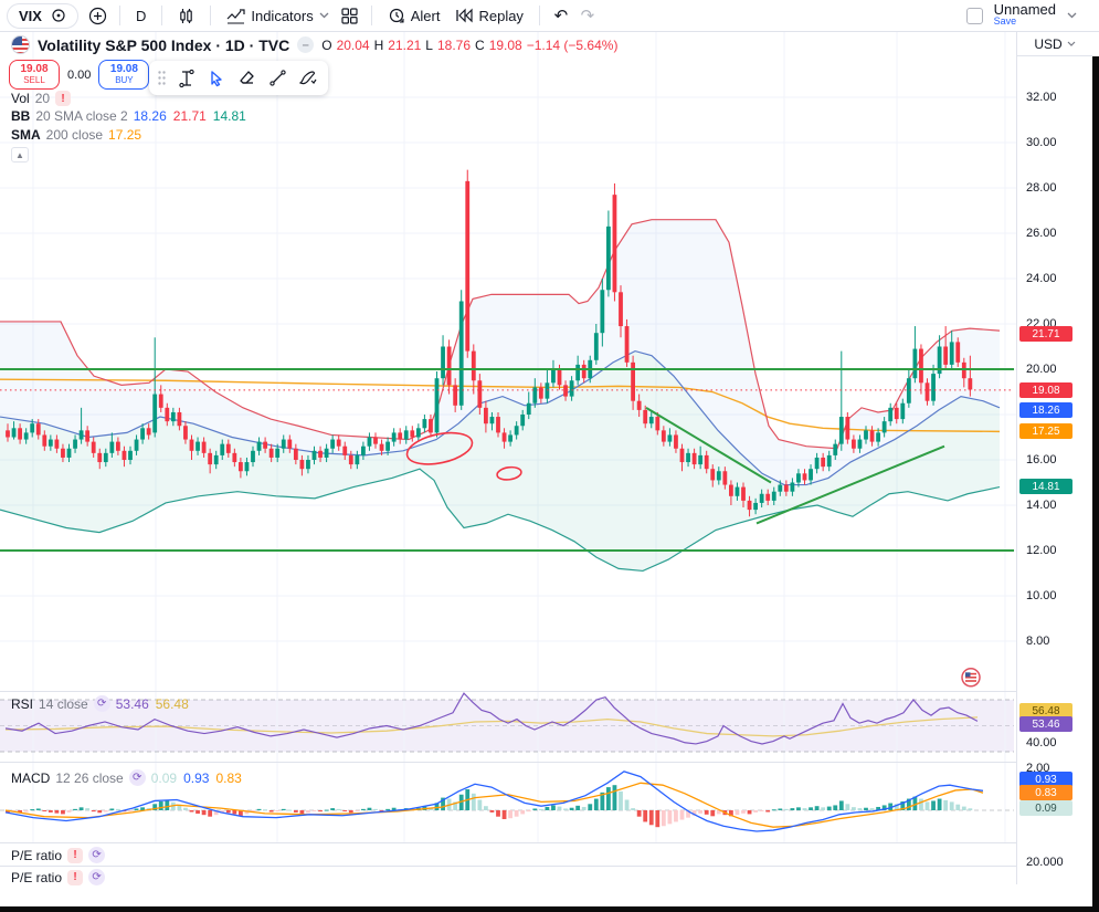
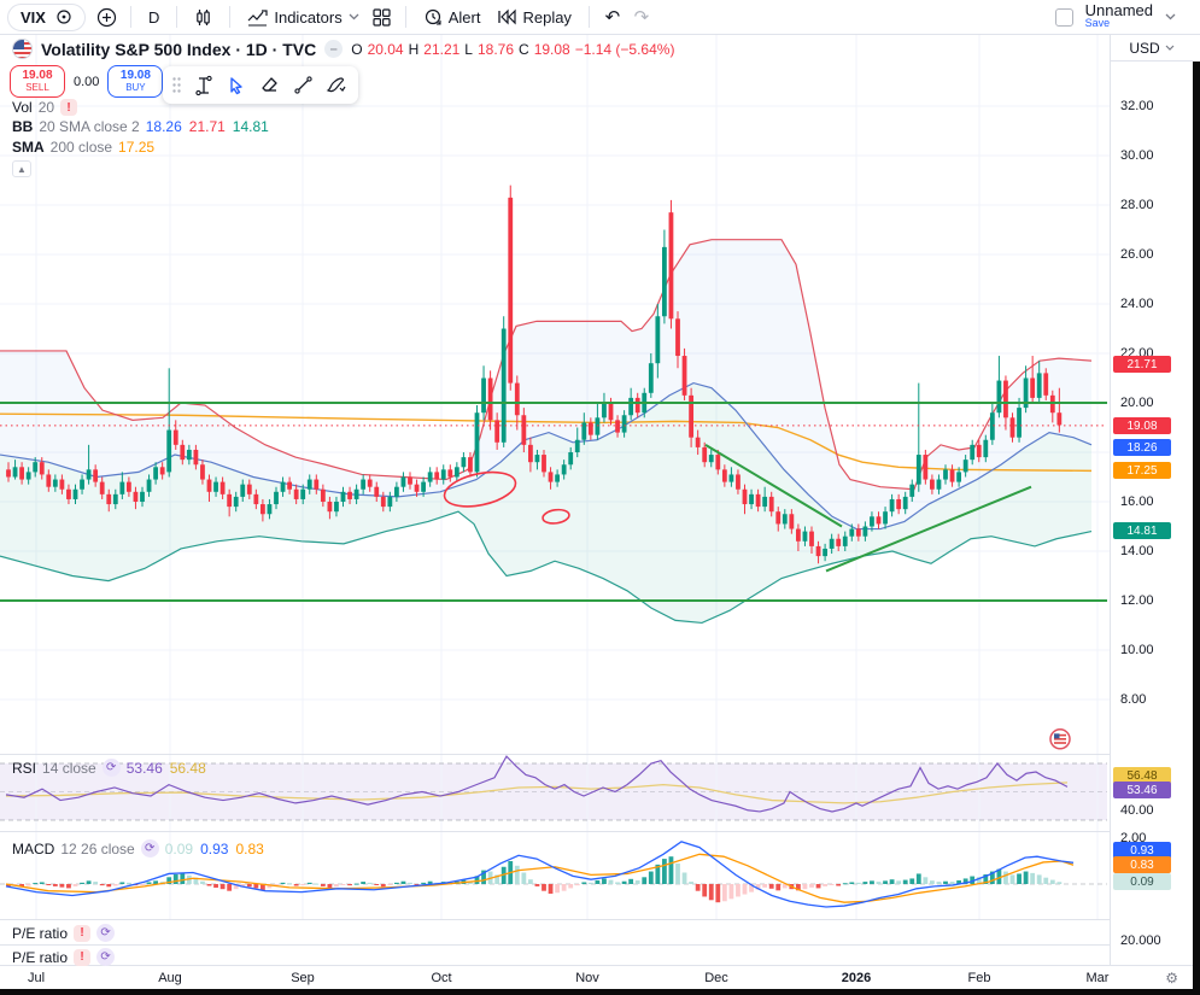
  VIX
  D
  Indicators
  Alert
  Replay
  ↶
  ↷
  Unnamed
  Save
  Volatility S&P 500 Index · 1D · TVC
  –
  O
  20.04
  H
  21.21
  L
  18.76
  C
  19.08
  −1.14 (−5.64%)
  19.08
  SELL
  0.00
  19.08
  BUY
  Vol
  20
  !
  BB
  20 SMA close 2
  18.26 21.71 14.81
  SMA
  200 close
  17.25
  ▲
  RSI
  14 close
  ⟳
  53.46 56.48
  MACD
  12 26 close
  ⟳
  0.09 0.93 0.83
  P/E ratio
  !
  ⟳
  P/E ratio
  !
  ⟳
  32.00
  30.00
  28.00
  26.00
  24.00
  22.00
  20.00
  16.00
  14.00
  12.00
  10.00
  8.00
  40.00
  2.00
  20.000
  21.71
  19.08
  18.26
  17.25
  14.81
  56.48
  53.46
  0.93
  0.83
  0.09
  USD
+ ⚙
+ Jul
+ Aug
+ Sep
+ Oct
+ Nov
+ Dec
+ 2026
+ Feb
+ Mar
